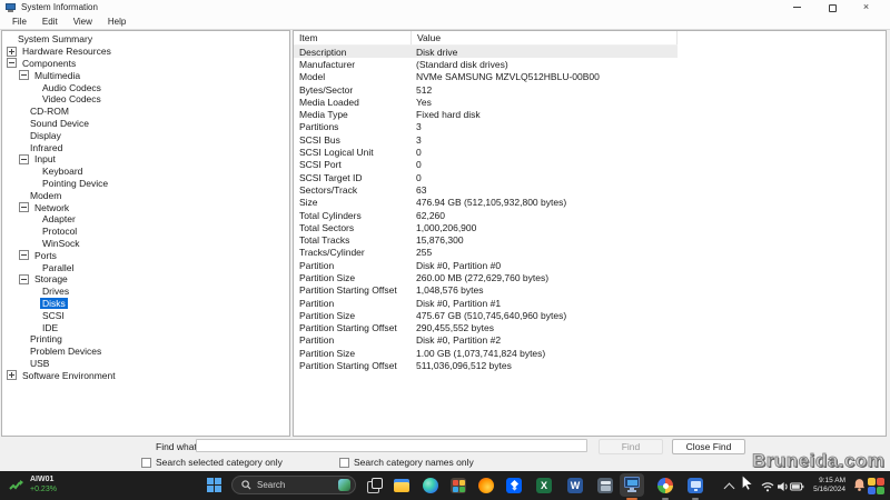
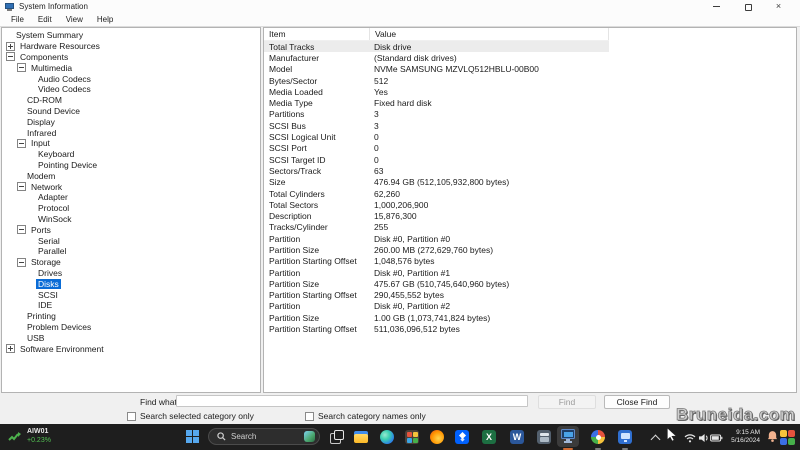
  System Information
  ×
  File
  Edit
  View
  Help
  System Summary
  Hardware Resources
  Components
  Multimedia
  Audio Codecs
  Video Codecs
  CD-ROM
  Sound Device
  Display
  Infrared
  Input
  Keyboard
  Pointing Device
  Modem
  Network
  Adapter
  Protocol
  WinSock
  Ports
+ Serial
  Parallel
  Storage
  Drives
  Disks
  SCSI
  IDE
  Printing
  Problem Devices
  USB
  Software Environment
  Item
  Value
- Description
+ Total Tracks
  Disk drive
  Manufacturer
  (Standard disk drives)
  Model
  NVMe SAMSUNG MZVLQ512HBLU-00B00
  Bytes/Sector
  512
  Media Loaded
  Yes
  Media Type
  Fixed hard disk
  Partitions
  3
  SCSI Bus
  3
  SCSI Logical Unit
  0
  SCSI Port
  0
  SCSI Target ID
  0
  Sectors/Track
  63
  Size
  476.94 GB (512,105,932,800 bytes)
  Total Cylinders
  62,260
  Total Sectors
  1,000,206,900
- Total Tracks
+ Description
  15,876,300
  Tracks/Cylinder
  255
  Partition
  Disk #0, Partition #0
  Partition Size
  260.00 MB (272,629,760 bytes)
  Partition Starting Offset
  1,048,576 bytes
  Partition
  Disk #0, Partition #1
  Partition Size
  475.67 GB (510,745,640,960 bytes)
  Partition Starting Offset
  290,455,552 bytes
  Partition
  Disk #0, Partition #2
  Partition Size
  1.00 GB (1,073,741,824 bytes)
  Partition Starting Offset
  511,036,096,512 bytes
  Find wha
  Find
  Close Find
  Search selected category only
  Search category names only
  Bruneida.com
  Search
  X
  W
